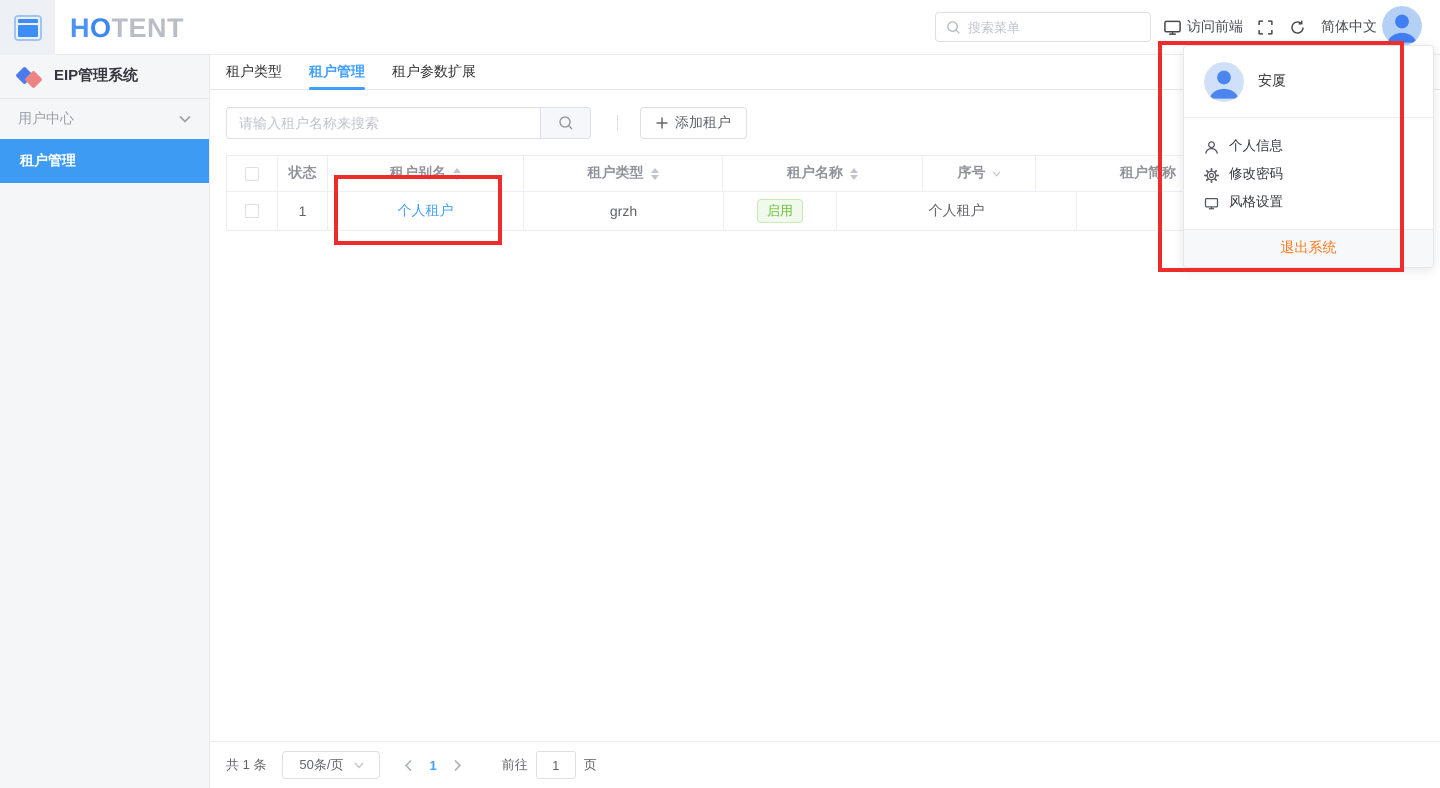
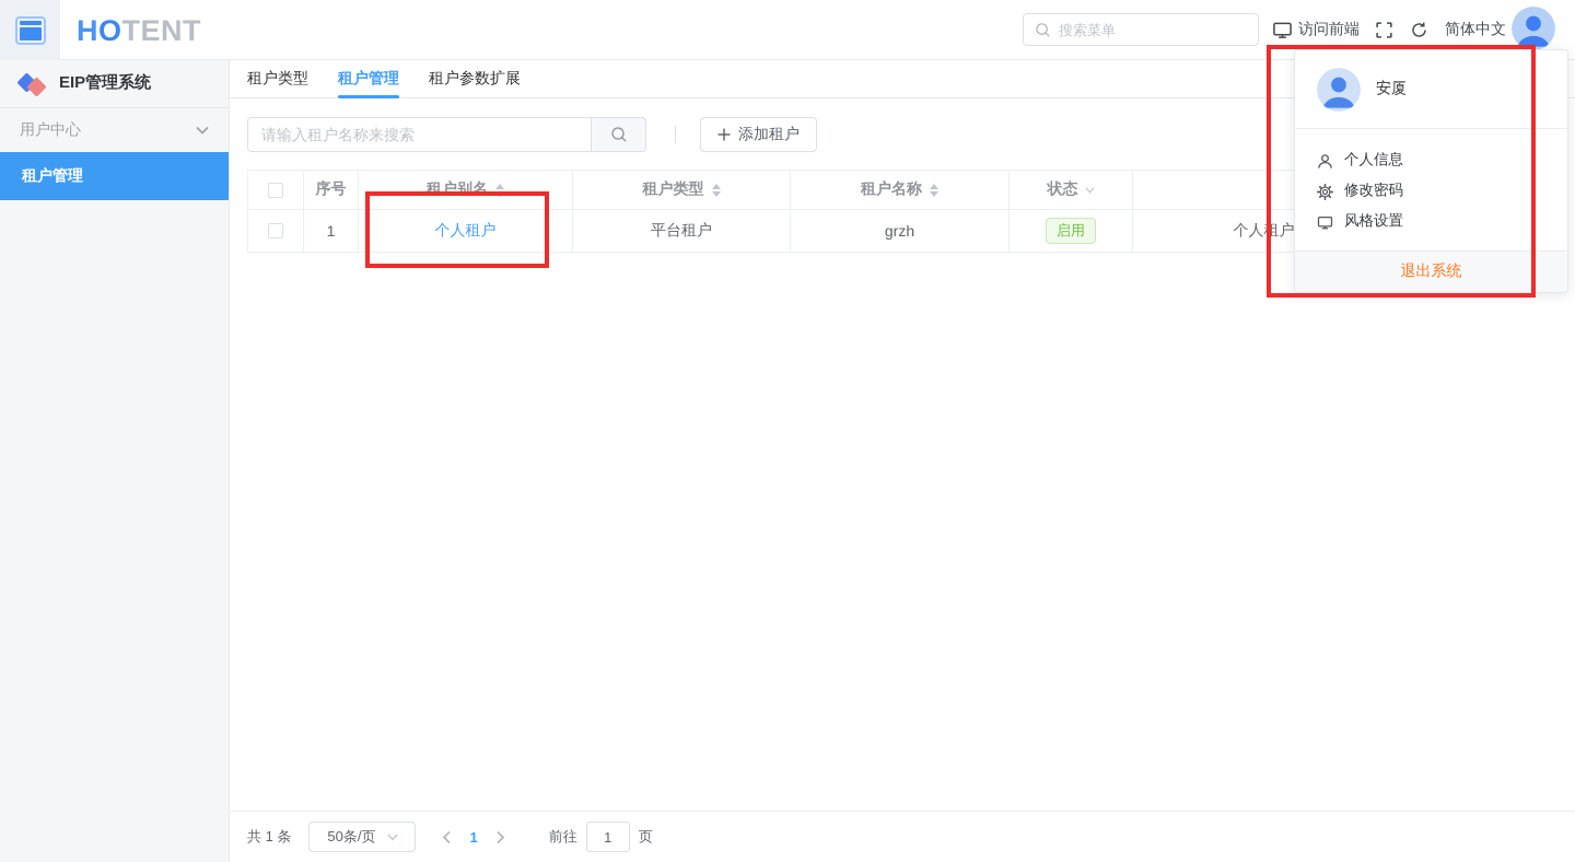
  HOTENT
  搜索菜单
  访问前端
  简体中文
  EIP管理系统
  用户中心
  租户管理
  租户类型
  租户管理
  租户参数扩展
  请输入租户名称来搜索
  添加租户
- 状态
+ 序号
  租户别名
  租户类型
  租户名称
- 序号
+ 状态
- 租户简称
  1
  个人租户
+ 平台租户
  grzh
  启用
  个人租户
  共 1 条
  50条/页
  1
  前往
  1
  页
  安厦
  个人信息
  修改密码
  风格设置
  退出系统
